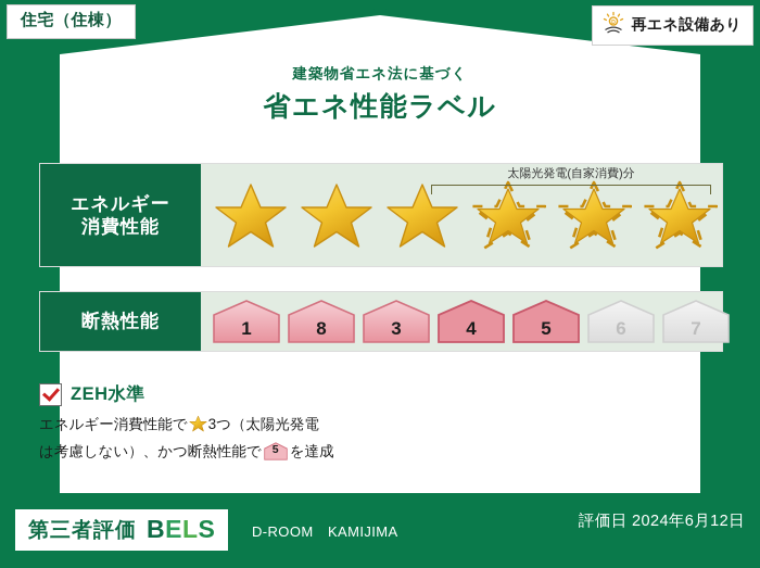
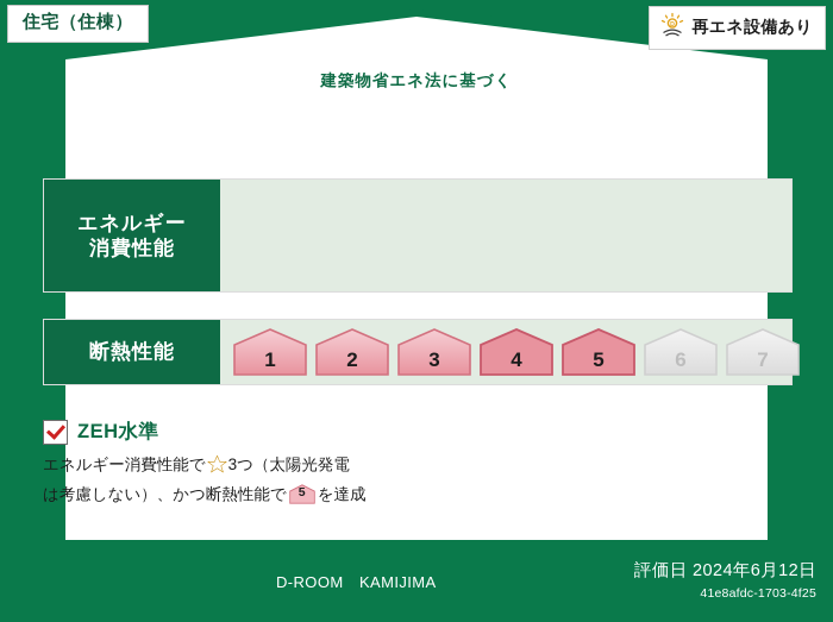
  住宅（住棟）
  再エネ設備あり
  建築物省エネ法に基づく
- 省エネ性能ラベル
  エネルギー
  消費性能
- 太陽光発電(自家消費)分
  断熱性能
  1
- 8
+ 2
  3
  4
  5
  6
  7
  ZEH水準
  エネルギー消費性能で 3つ（太陽光発電
  は考慮しない）、かつ断熱性能で
  5
  を達成
- 第三者評価
- B
- E
- L
- S
  D-ROOM KAMIJIMA
  評価日 2024年6月12日
+ 41e8afdc-1703-4f25
